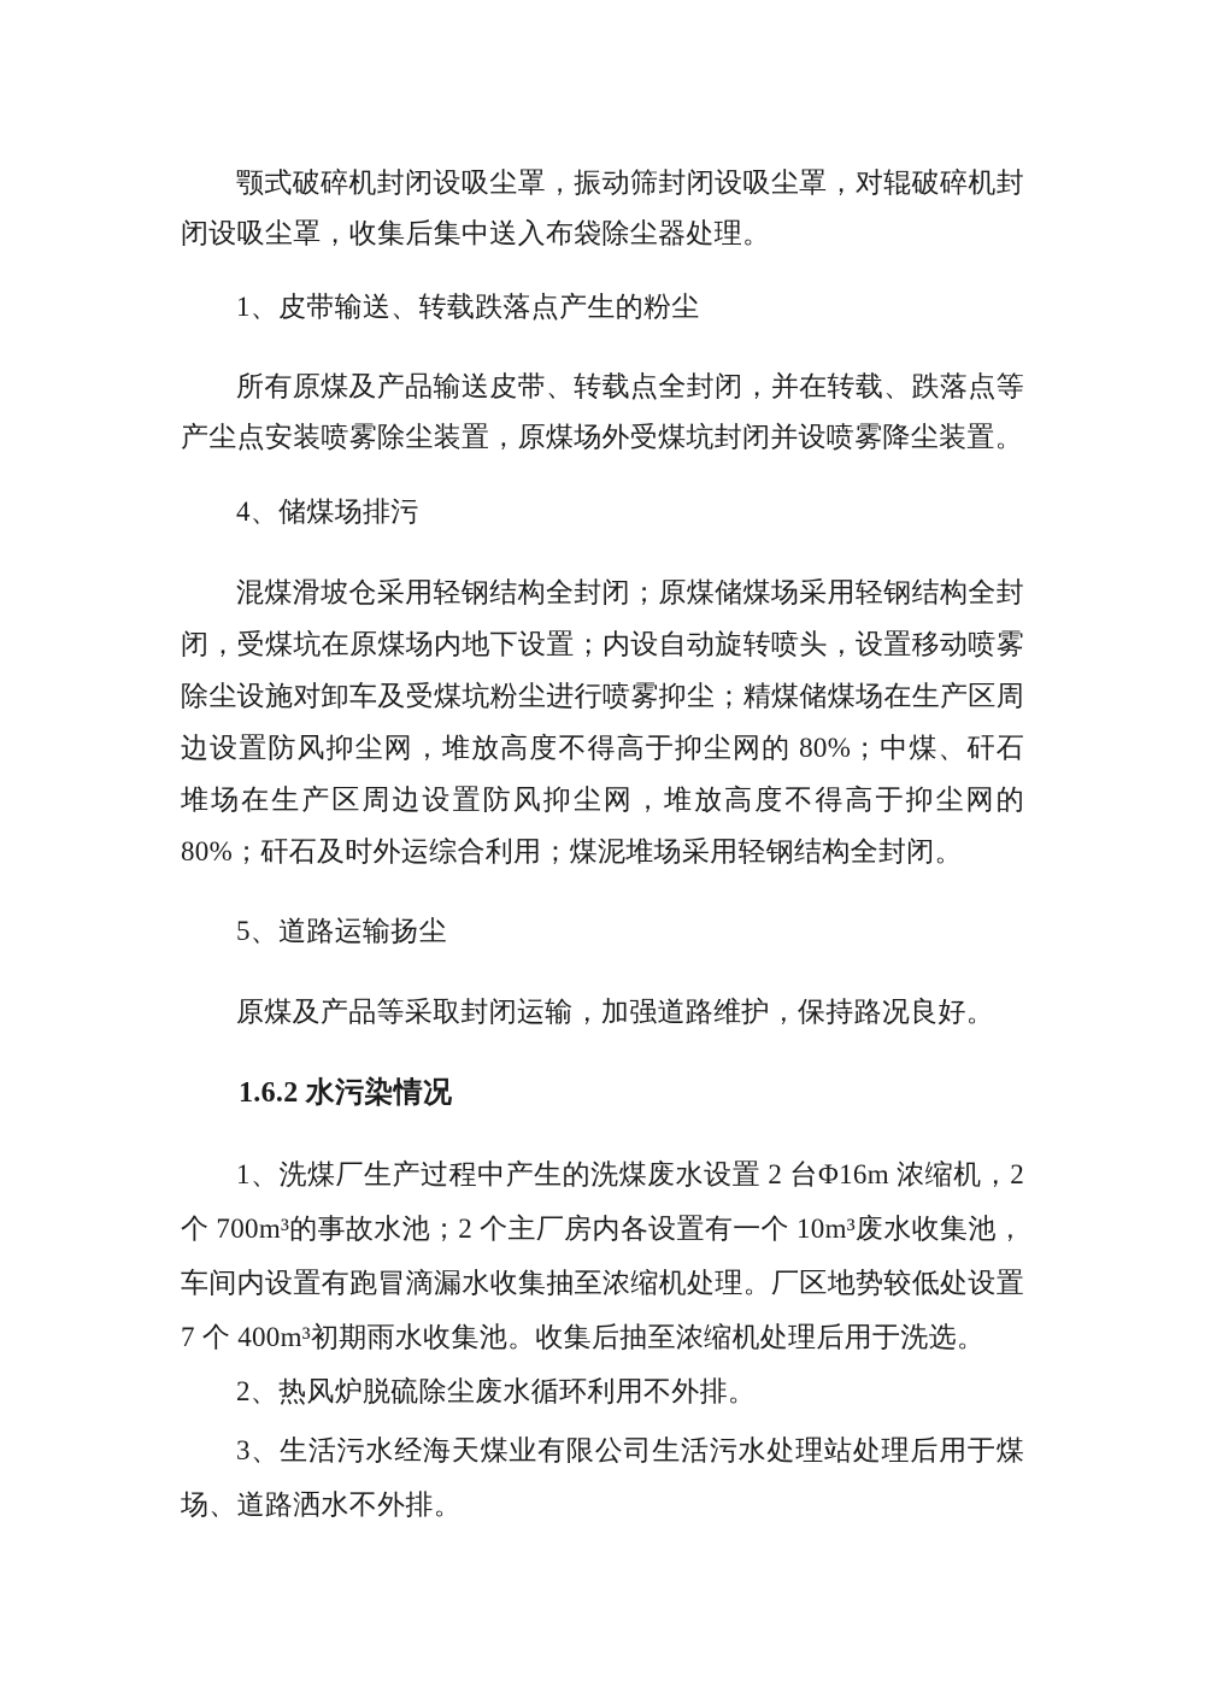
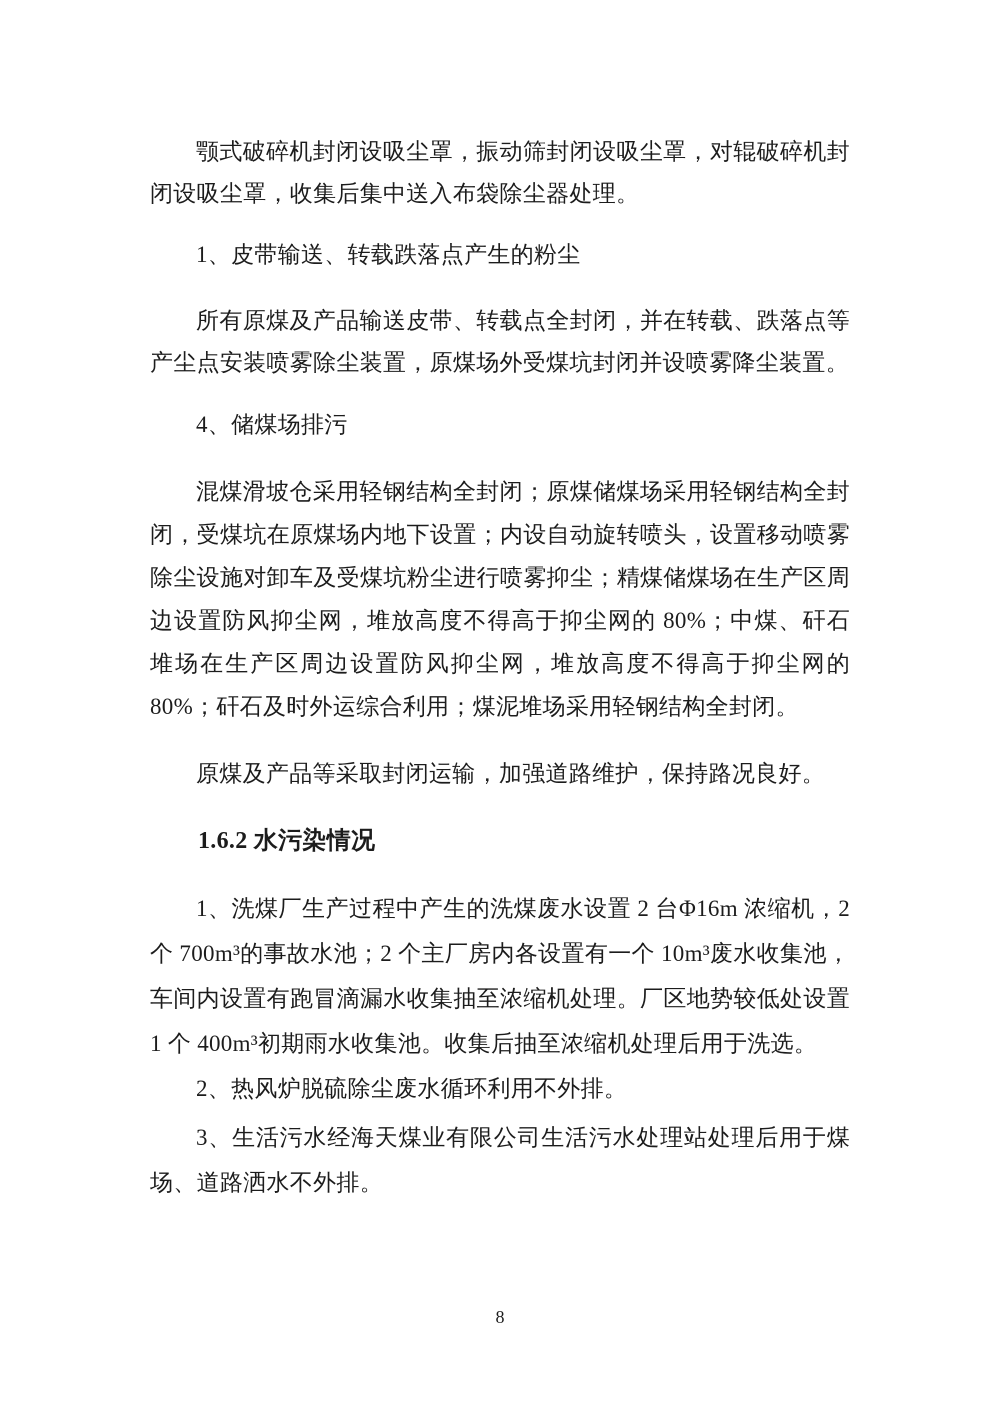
  颚式破碎机封闭设吸尘罩，振动筛封闭设吸尘罩，对辊破碎机封闭设吸尘罩，收集后集中送入布袋除尘器处理。
  1、皮带输送、转载跌落点产生的粉尘
  所有原煤及产品输送皮带、转载点全封闭，并在转载、跌落点等产尘点安装喷雾除尘装置，原煤场外受煤坑封闭并设喷雾降尘装置。
  4、储煤场排污
  混煤滑坡仓采用轻钢结构全封闭；原煤储煤场采用轻钢结构全封闭，受煤坑在原煤场内地下设置；内设自动旋转喷头，设置移动喷雾除尘设施对卸车及受煤坑粉尘进行喷雾抑尘；精煤储煤场在生产区周边设置防风抑尘网，堆放高度不得高于抑尘网的 80%；中煤、矸石堆场在生产区周边设置防风抑尘网，堆放高度不得高于抑尘网的 80%；矸石及时外运综合利用；煤泥堆场采用轻钢结构全封闭。
- 5、道路运输扬尘
  原煤及产品等采取封闭运输，加强道路维护，保持路况良好。
  1.6.2 水污染情况
- 1、洗煤厂生产过程中产生的洗煤废水设置 2 台Φ16m 浓缩机，2 个 700m³的事故水池；2 个主厂房内各设置有一个 10m³废水收集池，车间内设置有跑冒滴漏水收集抽至浓缩机处理。厂区地势较低处设置 7 个 400m³初期雨水收集池。收集后抽至浓缩机处理后用于洗选。
+ 1、洗煤厂生产过程中产生的洗煤废水设置 2 台Φ16m 浓缩机，2 个 700m³的事故水池；2 个主厂房内各设置有一个 10m³废水收集池，车间内设置有跑冒滴漏水收集抽至浓缩机处理。厂区地势较低处设置 1 个 400m³初期雨水收集池。收集后抽至浓缩机处理后用于洗选。
  2、热风炉脱硫除尘废水循环利用不外排。
  3、生活污水经海天煤业有限公司生活污水处理站处理后用于煤场、道路洒水不外排。
+ 8
